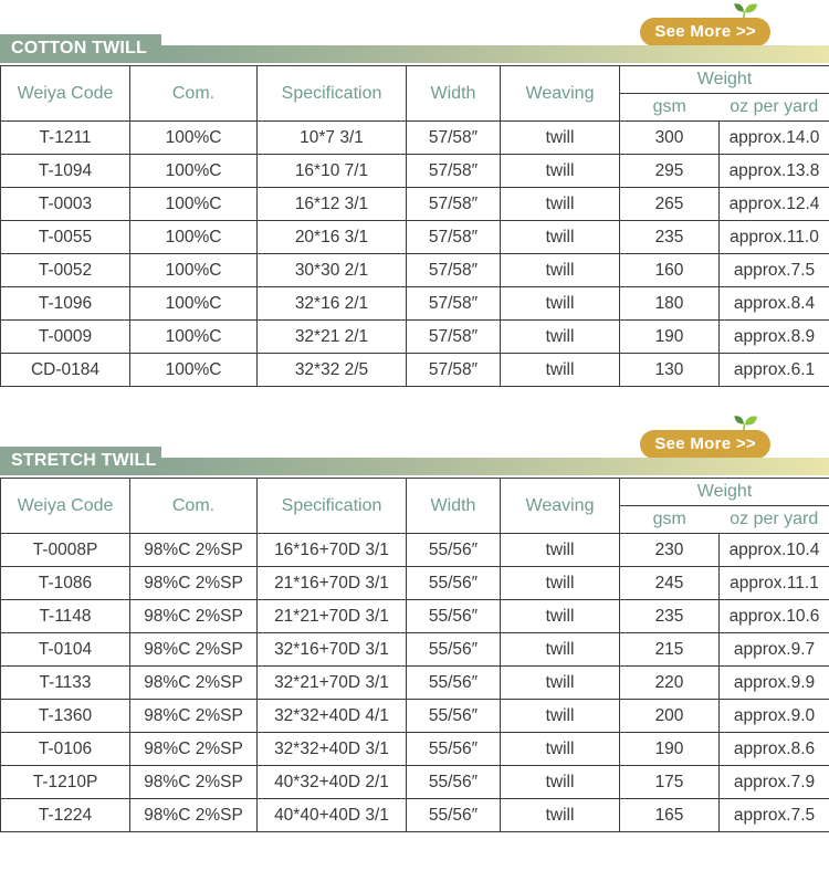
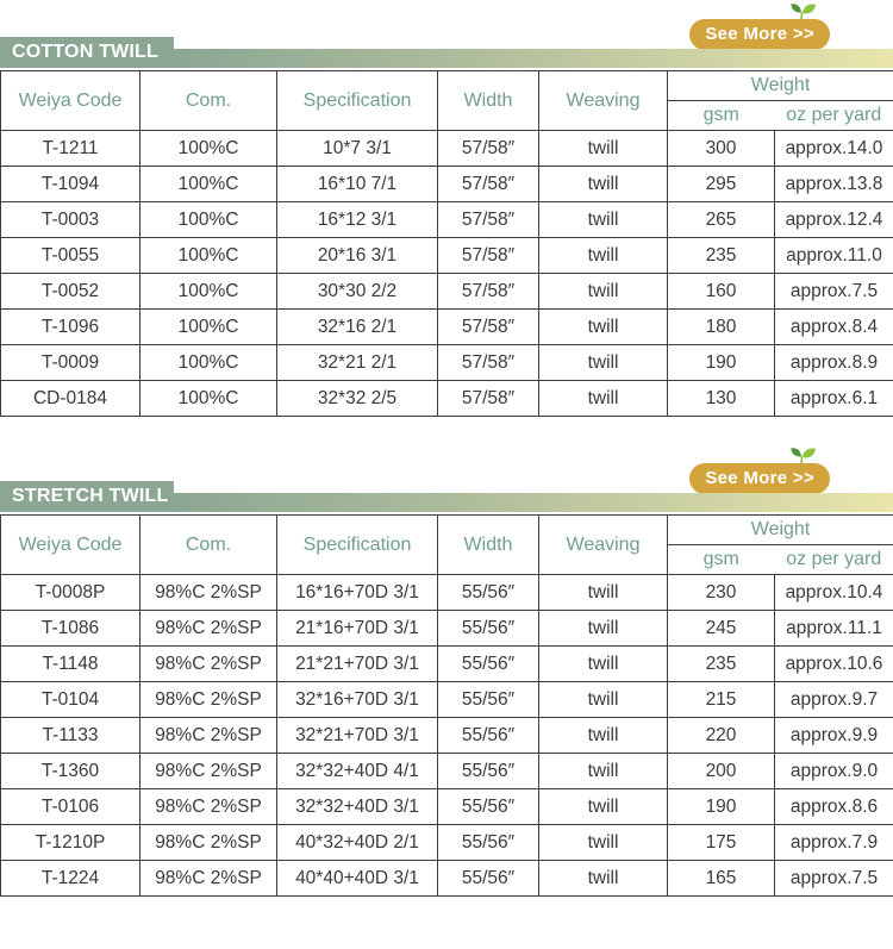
  See More >>
  COTTON TWILL
  Weiya Code	Com.	Specification	Width	Weaving	Weight
  gsm	oz per yard
  T-1211	100%C	10*7 3/1	57/58″	twill	300	approx.14.0
  T-1094	100%C	16*10 7/1	57/58″	twill	295	approx.13.8
  T-0003	100%C	16*12 3/1	57/58″	twill	265	approx.12.4
  T-0055	100%C	20*16 3/1	57/58″	twill	235	approx.11.0
- T-0052	100%C	30*30 2/1	57/58″	twill	160	approx.7.5
+ T-0052	100%C	30*30 2/2	57/58″	twill	160	approx.7.5
  T-1096	100%C	32*16 2/1	57/58″	twill	180	approx.8.4
  T-0009	100%C	32*21 2/1	57/58″	twill	190	approx.8.9
  CD-0184	100%C	32*32 2/5	57/58″	twill	130	approx.6.1
  See More >>
  STRETCH TWILL
  Weiya Code	Com.	Specification	Width	Weaving	Weight
  gsm	oz per yard
  T-0008P	98%C 2%SP	16*16+70D 3/1	55/56″	twill	230	approx.10.4
  T-1086	98%C 2%SP	21*16+70D 3/1	55/56″	twill	245	approx.11.1
  T-1148	98%C 2%SP	21*21+70D 3/1	55/56″	twill	235	approx.10.6
  T-0104	98%C 2%SP	32*16+70D 3/1	55/56″	twill	215	approx.9.7
  T-1133	98%C 2%SP	32*21+70D 3/1	55/56″	twill	220	approx.9.9
  T-1360	98%C 2%SP	32*32+40D 4/1	55/56″	twill	200	approx.9.0
  T-0106	98%C 2%SP	32*32+40D 3/1	55/56″	twill	190	approx.8.6
  T-1210P	98%C 2%SP	40*32+40D 2/1	55/56″	twill	175	approx.7.9
  T-1224	98%C 2%SP	40*40+40D 3/1	55/56″	twill	165	approx.7.5
